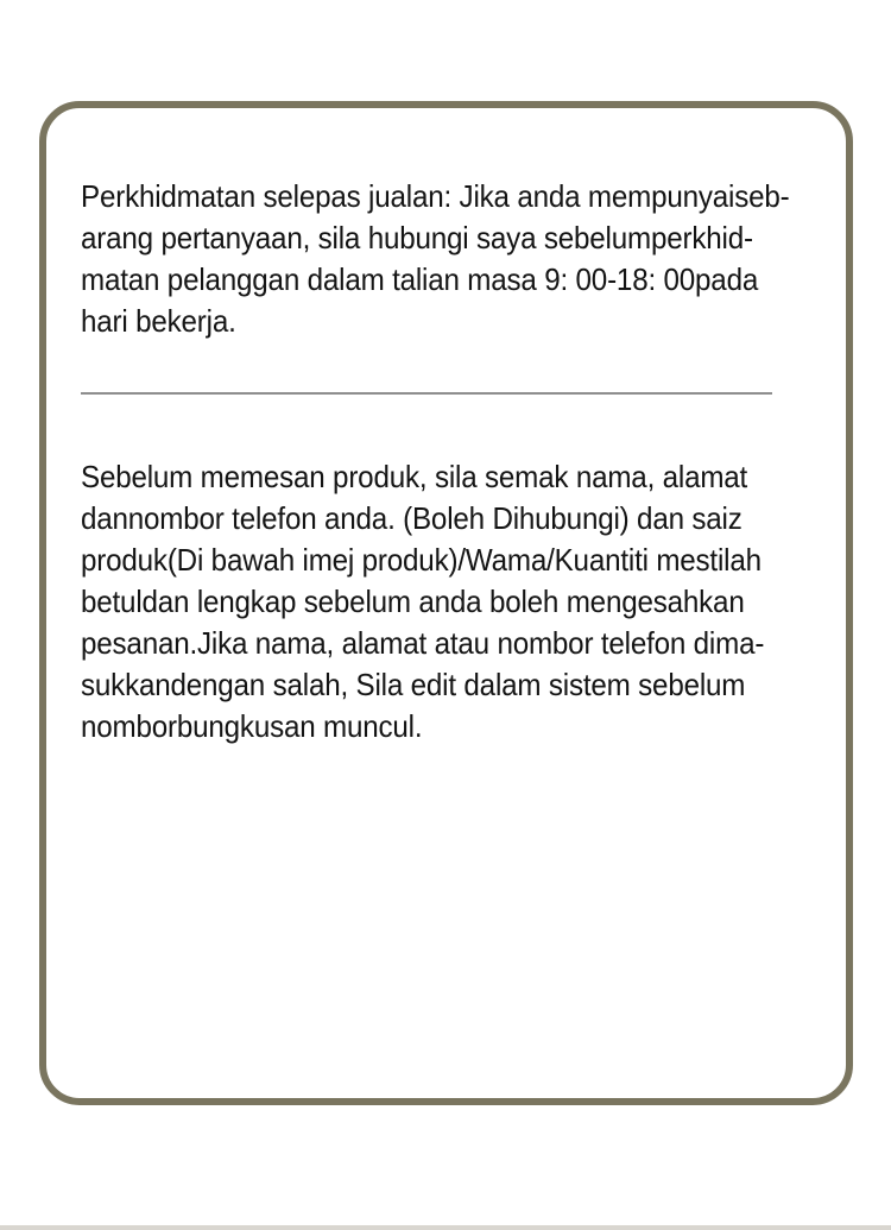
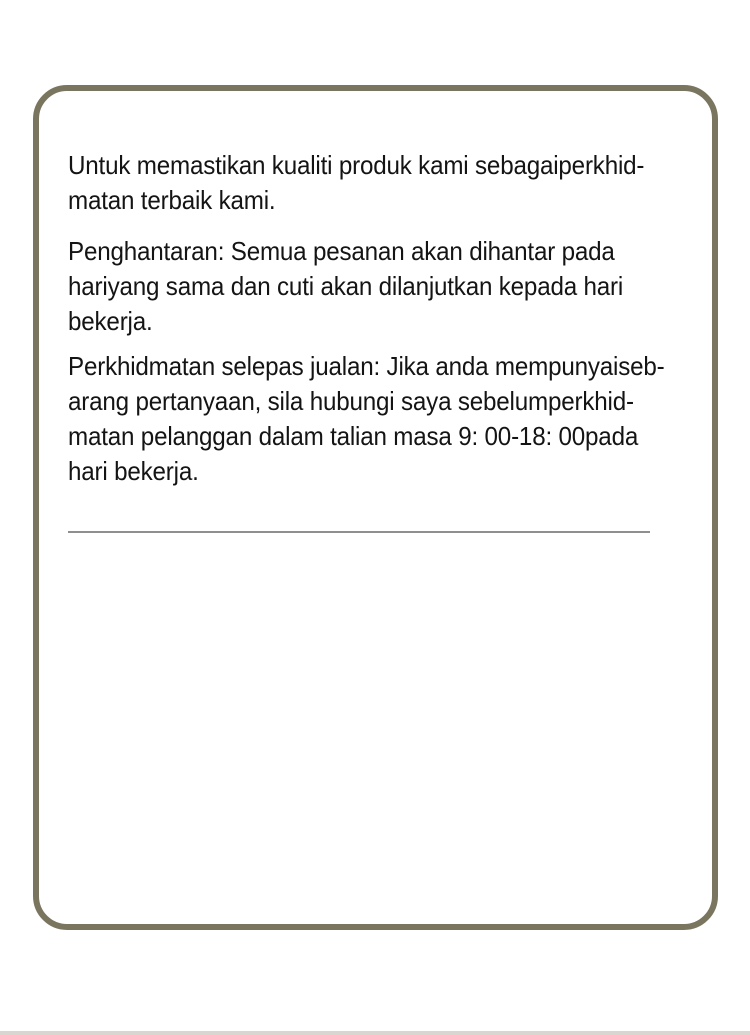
+ Untuk memastikan kualiti produk kami sebagaiperkhid-
+ matan terbaik kami.
+ Penghantaran: Semua pesanan akan dihantar pada
+ hariyang sama dan cuti akan dilanjutkan kepada hari
+ bekerja.
  Perkhidmatan selepas jualan: Jika anda mempunyaiseb-
  arang pertanyaan, sila hubungi saya sebelumperkhid-
  matan pelanggan dalam talian masa 9: 00-18: 00pada
  hari bekerja.
- Sebelum memesan produk, sila semak nama, alamat
- dannombor telefon anda. (Boleh Dihubungi) dan saiz
- produk(Di bawah imej produk)/Wama/Kuantiti mestilah
- betuldan lengkap sebelum anda boleh mengesahkan
- pesanan.Jika nama, alamat atau nombor telefon dima-
- sukkandengan salah, Sila edit dalam sistem sebelum
- nomborbungkusan muncul.
